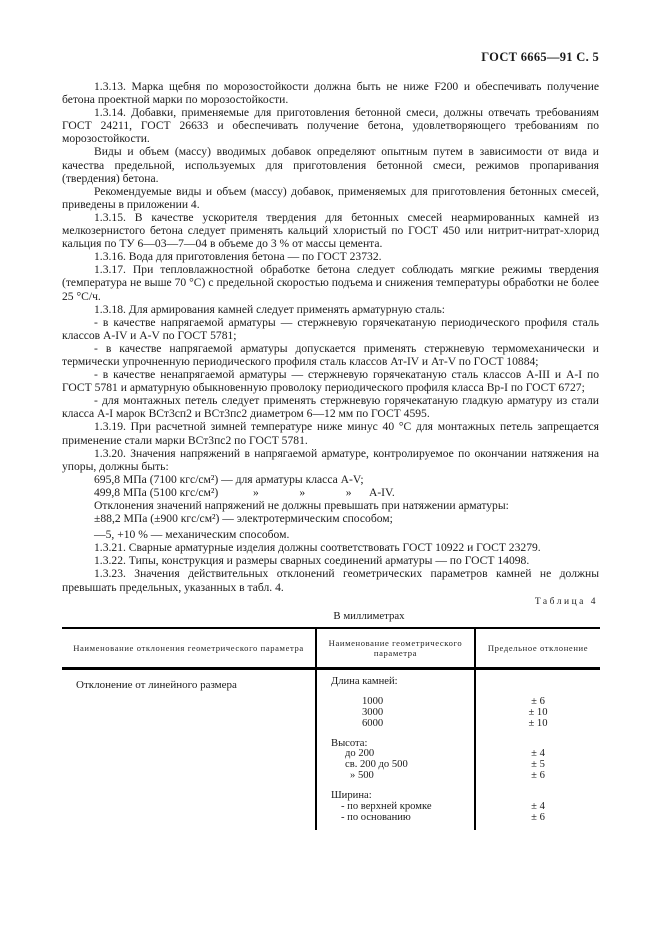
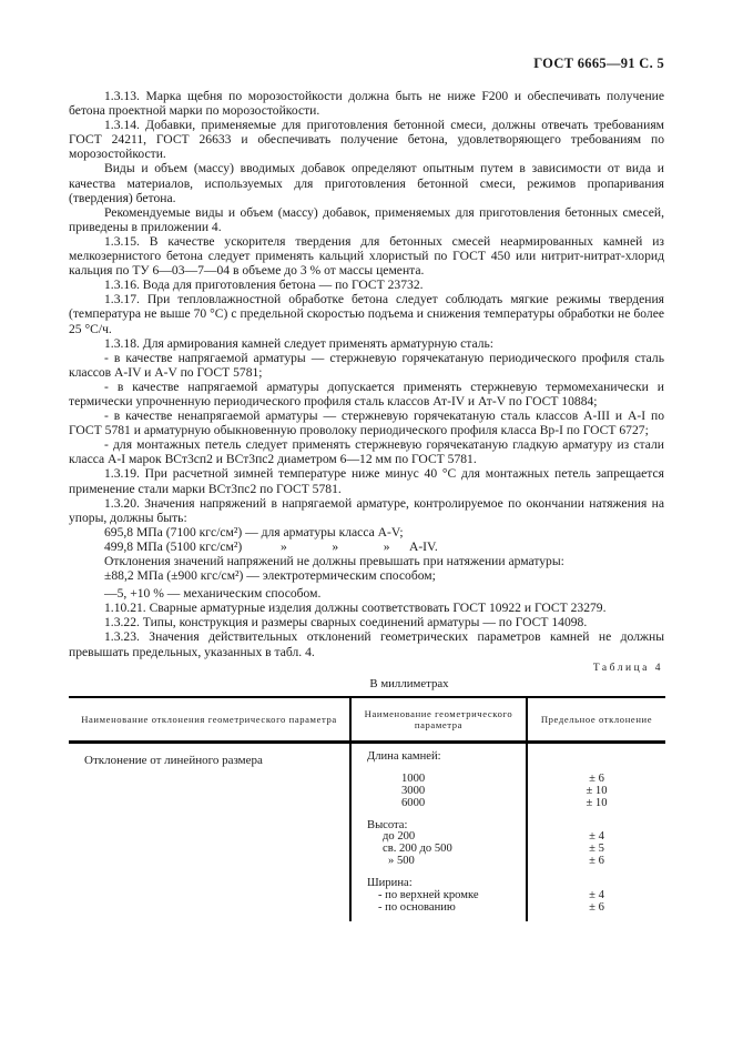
  ГОСТ 6665—91 С. 5
  1.3.13. Марка щебня по морозостойкости должна быть не ниже F200 и обеспечивать получение бетона проектной марки по морозостойкости.
  1.3.14. Добавки, применяемые для приготовления бетонной смеси, должны отвечать требованиям ГОСТ 24211, ГОСТ 26633 и обеспечивать получение бетона, удовлетворяющего требованиям по морозостойкости.
- Виды и объем (массу) вводимых добавок определяют опытным путем в зависимости от вида и качества предельной, используемых для приготовления бетонной смеси, режимов пропаривания (твердения) бетона.
+ Виды и объем (массу) вводимых добавок определяют опытным путем в зависимости от вида и качества материалов, используемых для приготовления бетонной смеси, режимов пропаривания (твердения) бетона.
  Рекомендуемые виды и объем (массу) добавок, применяемых для приготовления бетонных смесей, приведены в приложении 4.
  1.3.15. В качестве ускорителя твердения для бетонных смесей неармированных камней из мелкозернистого бетона следует применять кальций хлористый по ГОСТ 450 или нитрит-нитрат-хлорид кальция по ТУ 6—03—7—04 в объеме до 3 % от массы цемента.
  1.3.16. Вода для приготовления бетона — по ГОСТ 23732.
  1.3.17. При тепловлажностной обработке бетона следует соблюдать мягкие режимы твердения (температура не выше 70 °С) с предельной скоростью подъема и снижения температуры обработки не более 25 °С/ч.
  1.3.18. Для армирования камней следует применять арматурную сталь:
  - в качестве напрягаемой арматуры — стержневую горячекатаную периодического профиля сталь классов А-IV и А-V по ГОСТ 5781;
  - в качестве напрягаемой арматуры допускается применять стержневую термомеханически и термически упрочненную периодического профиля сталь классов Ат-IV и Ат-V по ГОСТ 10884;
  - в качестве ненапрягаемой арматуры — стержневую горячекатаную сталь классов А-III и А-I по ГОСТ 5781 и арматурную обыкновенную проволоку периодического профиля класса Вр-I по ГОСТ 6727;
- - для монтажных петель следует применять стержневую горячекатаную гладкую арматуру из стали класса А-I марок ВСт3сп2 и ВСт3пс2 диаметром 6—12 мм по ГОСТ 4595.
+ - для монтажных петель следует применять стержневую горячекатаную гладкую арматуру из стали класса А-I марок ВСт3сп2 и ВСт3пс2 диаметром 6—12 мм по ГОСТ 5781.
  1.3.19. При расчетной зимней температуре ниже минус 40 °С для монтажных петель запрещается применение стали марки ВСт3пс2 по ГОСТ 5781.
  1.3.20. Значения напряжений в напрягаемой арматуре, контролируемое по окончании натяжения на упоры, должны быть:
  695,8 МПа (7100 кгс/см²) — для арматуры класса А-V;
  499,8 МПа (5100 кгс/см²) » » » А-IV.
  Отклонения значений напряжений не должны превышать при натяжении арматуры:
  ±88,2 МПа (±900 кгс/см²) — электротермическим способом;
  —5, +10 % — механическим способом.
- 1.3.21. Сварные арматурные изделия должны соответствовать ГОСТ 10922 и ГОСТ 23279.
+ 1.10.21. Сварные арматурные изделия должны соответствовать ГОСТ 10922 и ГОСТ 23279.
  1.3.22. Типы, конструкция и размеры сварных соединений арматуры — по ГОСТ 14098.
  1.3.23. Значения действительных отклонений геометрических параметров камней не должны превышать предельных, указанных в табл. 4.
  Таблица 4
  В миллиметрах
  Наименование отклонения геометрического параметра
  Наименование геометрического параметра
  Предельное отклонение
  Отклонение от линейного размера
  Длина камней:
  1000
  3000
  6000
  Высота:
  до 200
  св. 200 до 500
  » 500
  Ширина:
  - по верхней кромке
  - по основанию
  ± 6
  ± 10
  ± 10
  ± 4
  ± 5
  ± 6
  ± 4
  ± 6
